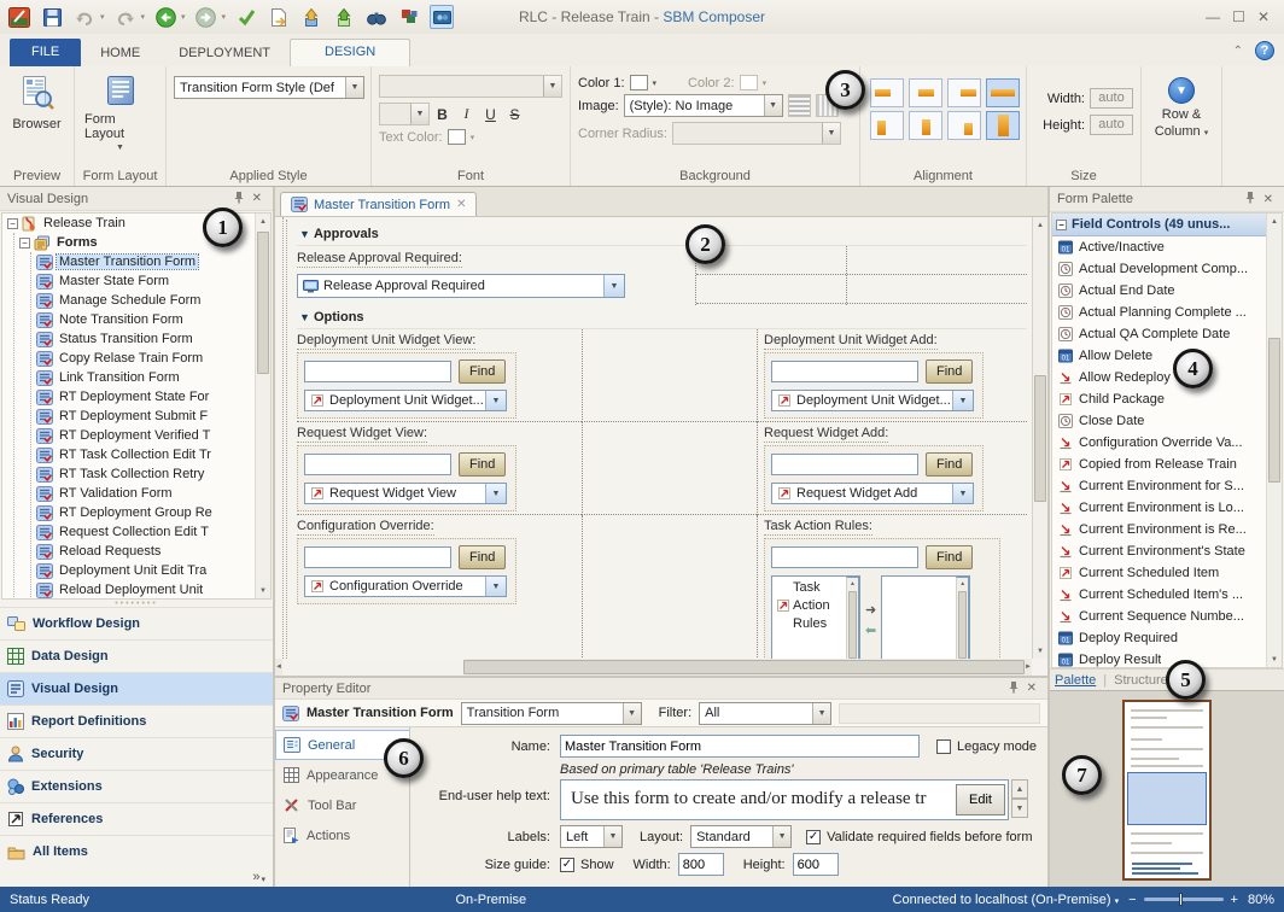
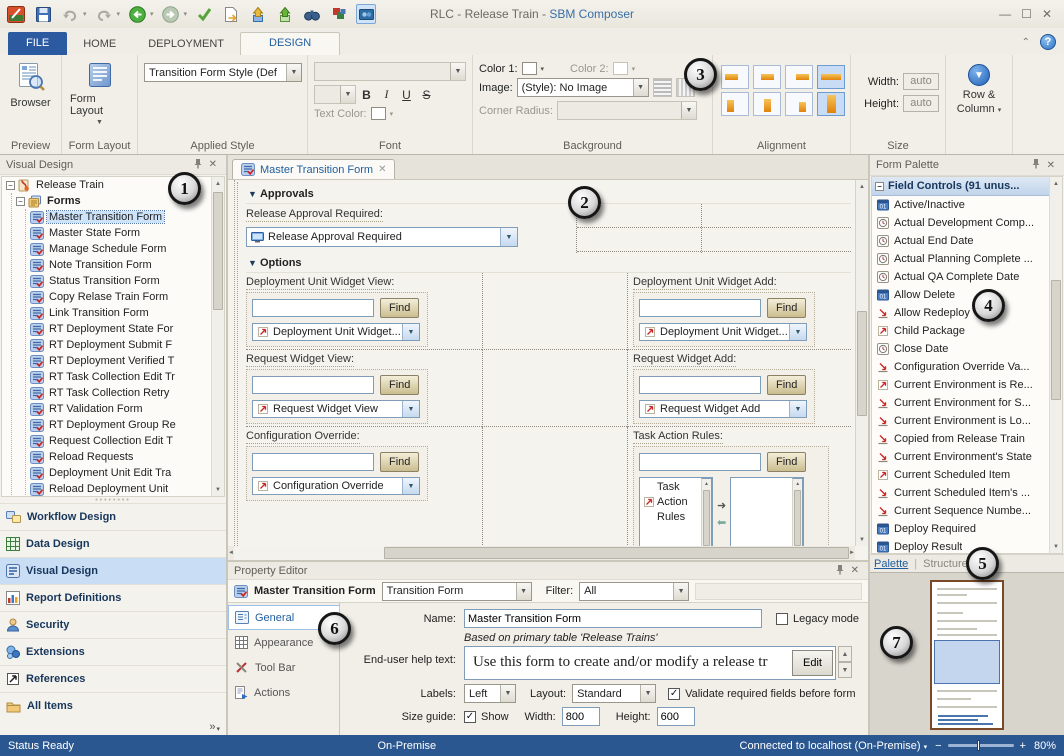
  RLC - Release Train - SBM Composer
  —
  ☐
  ✕
  FILE
  HOME
  DEPLOYMENT
  DESIGN
  ⌃
  ?
  Browser
  Preview
  Form Layout
  Form Layout
  Transition Form Style (Def
  Applied Style
  B
  I
  U
  S
  Text Color:
  Font
  Color 1:
  Color 2:
  Image:
  (Style): No Image
  Corner Radius:
  Background
  Alignment
  Width:
  auto
  Height:
  auto
  Size
  ▼
  Row & Column
  Visual Design
  ✕
  −
  Release Train
  −
  Forms
  Master Transition Form
  Master State Form
  Manage Schedule Form
  Note Transition Form
  Status Transition Form
  Copy Relase Train Form
  Link Transition Form
  RT Deployment State For
  RT Deployment Submit F
  RT Deployment Verified T
  RT Task Collection Edit Tr
  RT Task Collection Retry
  RT Validation Form
  RT Deployment Group Re
  Request Collection Edit T
  Reload Requests
  Deployment Unit Edit Tra
  Reload Deployment Unit
  Workflow Design
  Data Design
  Visual Design
  Report Definitions
  Security
  Extensions
  References
  All Items
  »
  Master Transition Form
  ✕
  ▼ Approvals
  Release Approval Required:
  Release Approval Required
  ▼ Options
  Deployment Unit Widget View:
  Find
  Deployment Unit Widget...
  Deployment Unit Widget Add:
  Find
  Deployment Unit Widget...
  Request Widget View:
  Find
  Request Widget View
  Request Widget Add:
  Find
  Request Widget Add
  Configuration Override:
  Find
  Configuration Override
  Task Action Rules:
  Find
  Task Action Rules
  ➜
  ⬅
  Property Editor
  ✕
  Master Transition Form
  Transition Form
  Filter:
  All
  General
  Appearance
  Tool Bar
  Actions
  Name:
  Master Transition Form
  Legacy mode
  Based on primary table 'Release Trains'
  End-user help text:
  Use this form to create and/or modify a release tr
  Edit
  Labels:
  Left
  Layout:
  Standard
  ✓
  Validate required fields before form
  Size guide:
  ✓
  Show
  Width:
  800
  Height:
  600
  Form Palette
  ✕
  −
- Field Controls (49 unus...
+ Field Controls (91 unus...
  Active/Inactive
  Actual Development Comp...
  Actual End Date
  Actual Planning Complete ...
  Actual QA Complete Date
  Allow Delete
  Allow Redeploy
  Child Package
  Close Date
  Configuration Override Va...
- Copied from Release Train
+ Current Environment is Re...
  Current Environment for S...
  Current Environment is Lo...
- Current Environment is Re...
+ Copied from Release Train
  Current Environment's State
  Current Scheduled Item
  Current Scheduled Item's ...
  Current Sequence Numbe...
  Deploy Required
  Deploy Result
  Palette
  |
  Structure
  Status Ready
  On-Premise
  Connected to localhost (On-Premise)
  −
  +
  80%
  1
  2
  3
  4
  5
  6
  7
